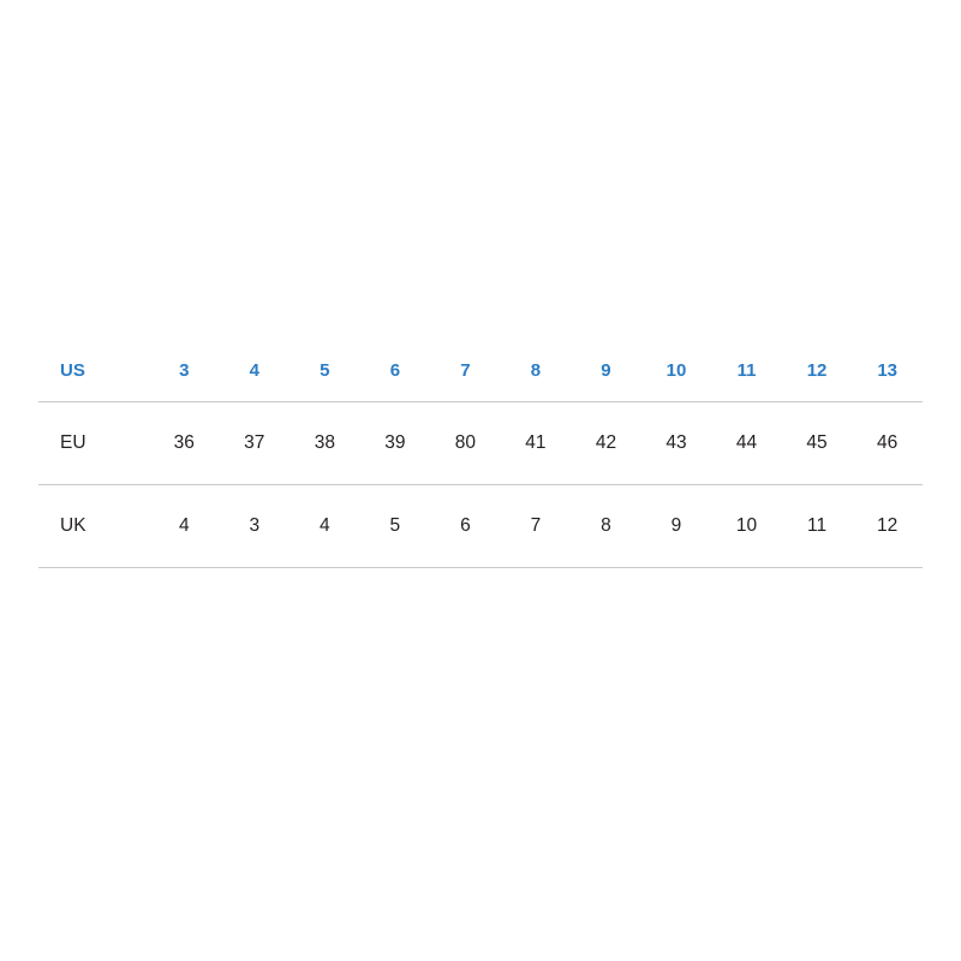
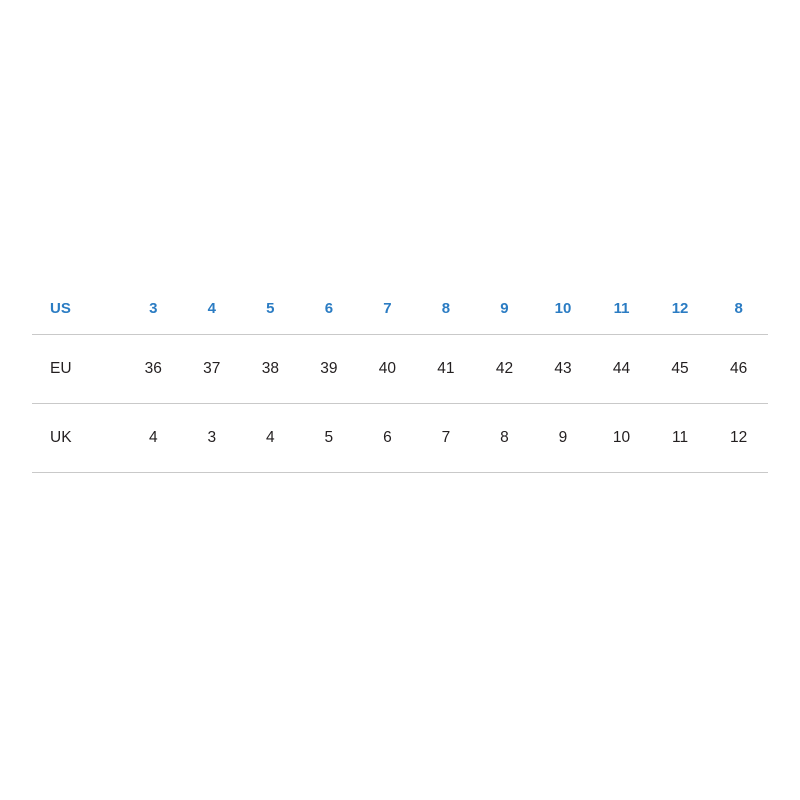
- US	3	4	5	6	7	8	9	10	11	12	13
+ US	3	4	5	6	7	8	9	10	11	12	8
- EU	36	37	38	39	80	41	42	43	44	45	46
+ EU	36	37	38	39	40	41	42	43	44	45	46
  UK	4	3	4	5	6	7	8	9	10	11	12
